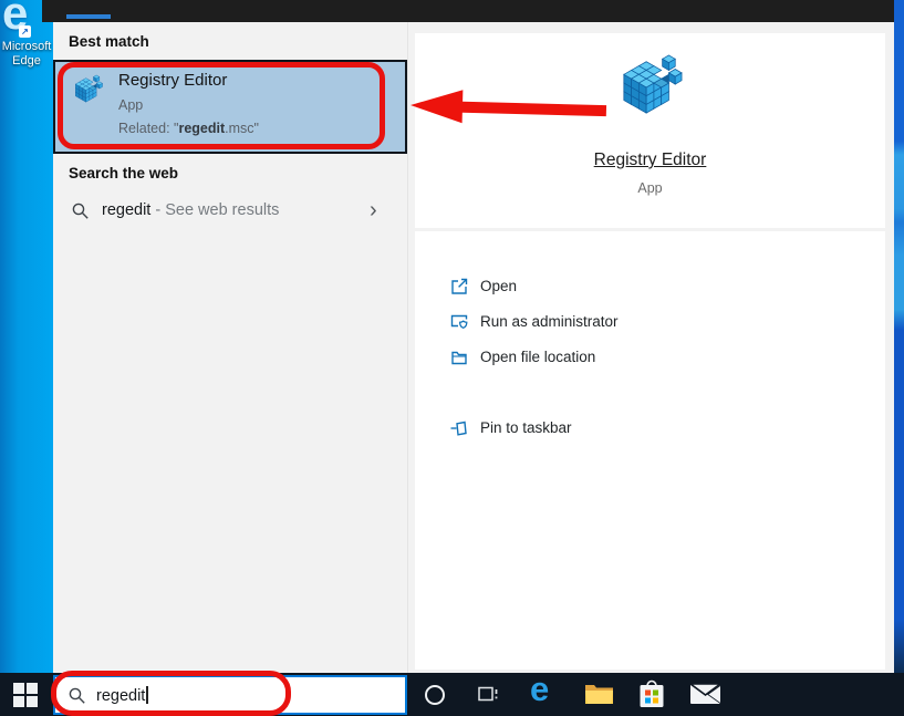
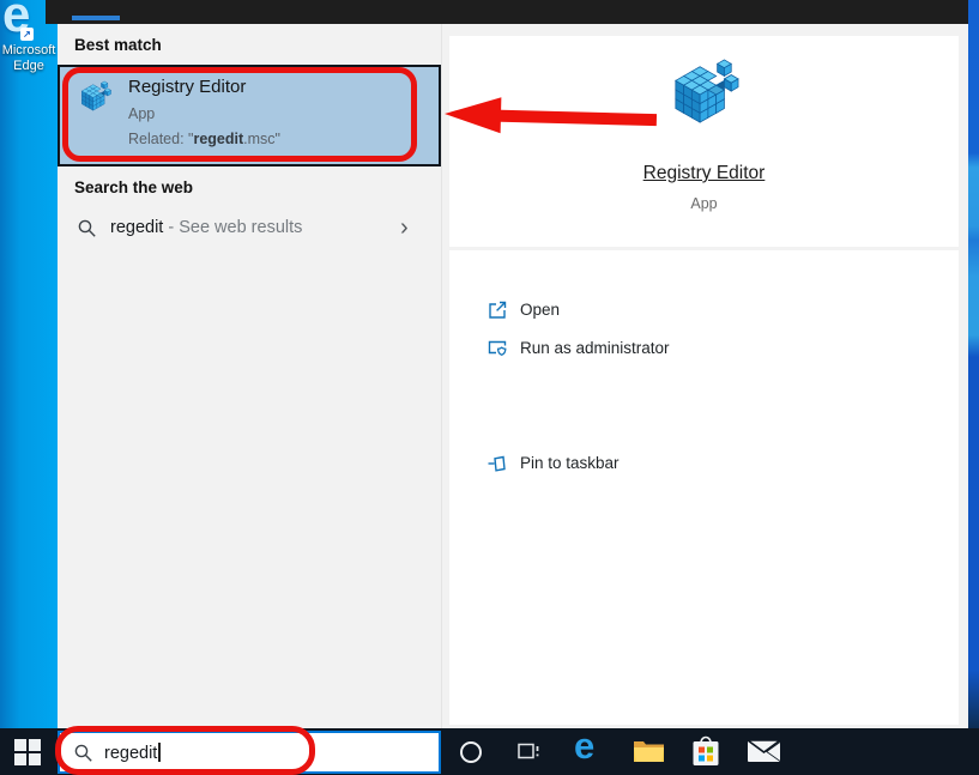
  e
  ↗
  Microsoft Edge
  Best match
  Registry Editor
  App
  Related: "regedit.msc"
  Search the web
  regedit - See web results
  ›
  Registry Editor
  App
  Open
  Run as administrator
- Open file location
  Pin to taskbar
  regedit
  e
